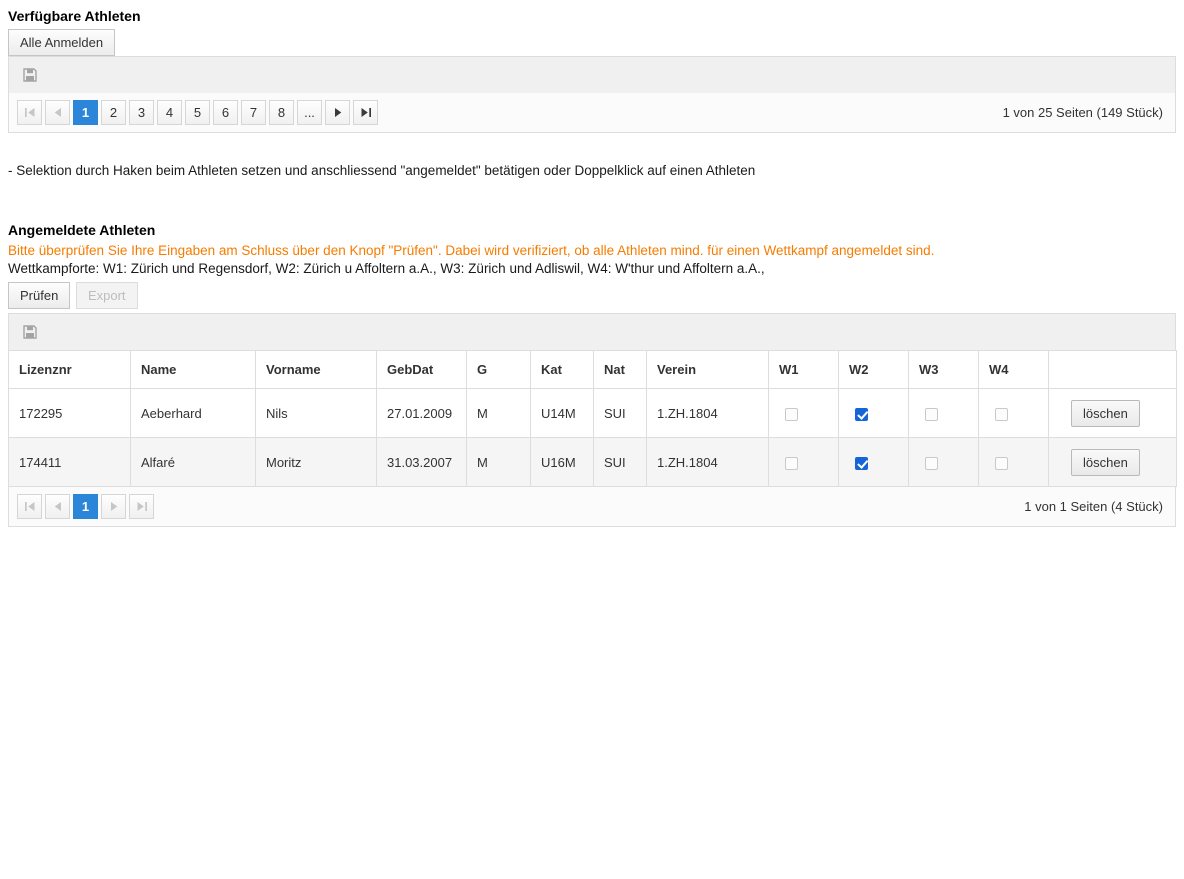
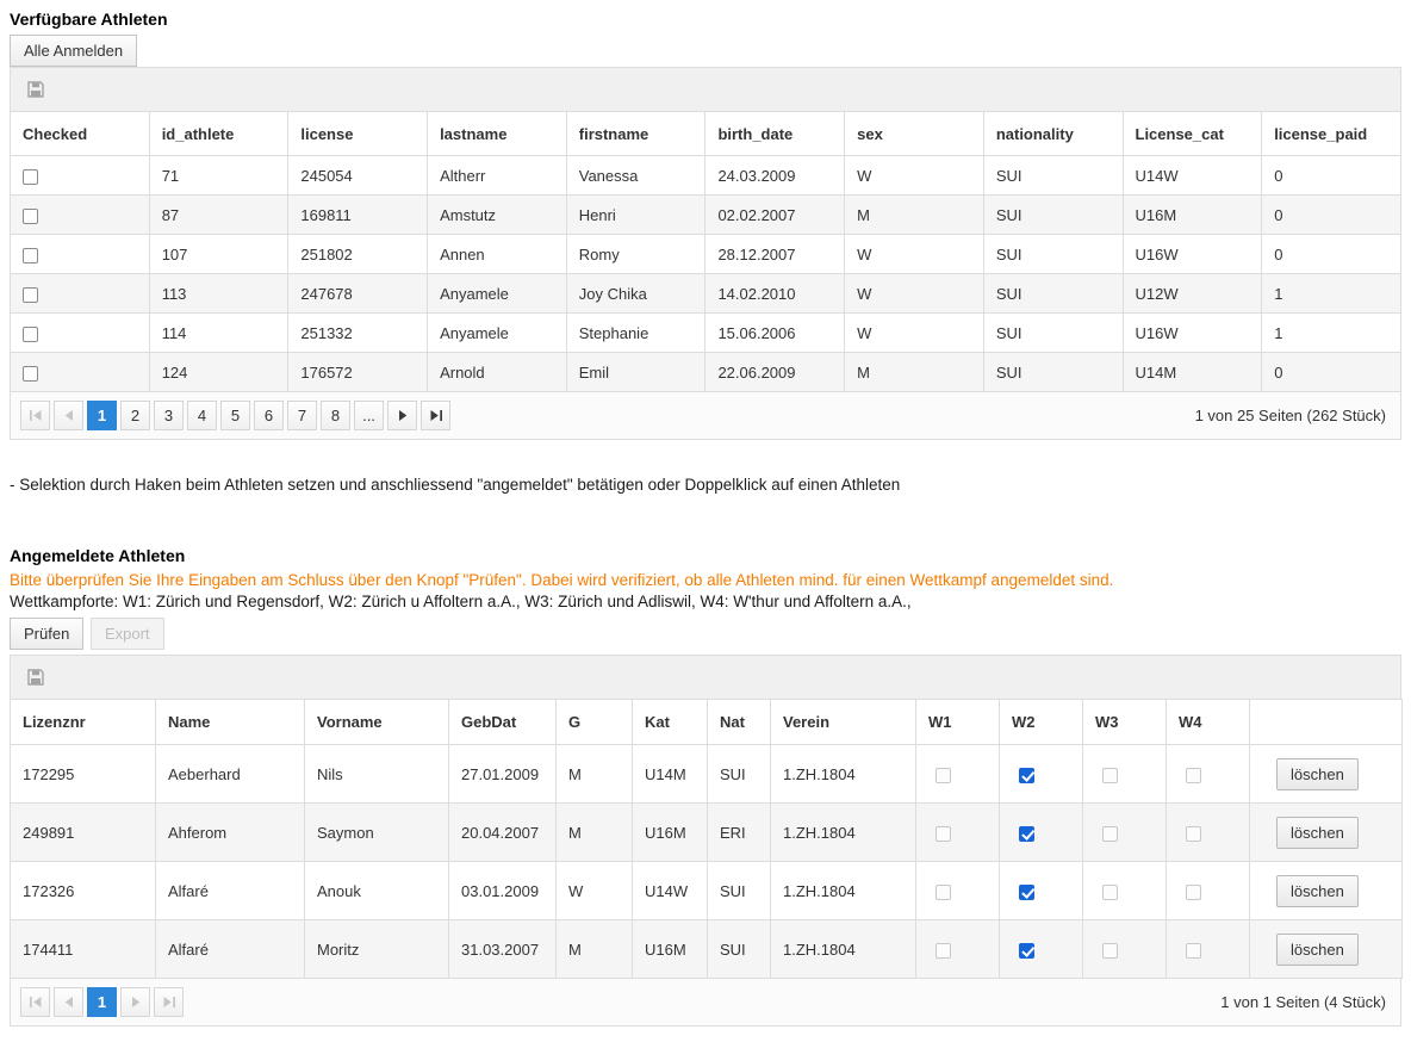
  Verfügbare Athleten
  Alle Anmelden
+ Checked	id_athlete	license	lastname	firstname	birth_date	sex	nationality	License_cat	license_paid
+ 	71	245054	Altherr	Vanessa	24.03.2009	W	SUI	U14W	0
+ 	87	169811	Amstutz	Henri	02.02.2007	M	SUI	U16M	0
+ 	107	251802	Annen	Romy	28.12.2007	W	SUI	U16W	0
+ 	113	247678	Anyamele	Joy Chika	14.02.2010	W	SUI	U12W	1
+ 	114	251332	Anyamele	Stephanie	15.06.2006	W	SUI	U16W	1
+ 	124	176572	Arnold	Emil	22.06.2009	M	SUI	U14M	0
  1
  2
  3
  4
  5
  6
  7
  8
  ...
- 1 von 25 Seiten (149 Stück)
+ 1 von 25 Seiten (262 Stück)
  - Selektion durch Haken beim Athleten setzen und anschliessend "angemeldet" betätigen oder Doppelklick auf einen Athleten
  Angemeldete Athleten
  Bitte überprüfen Sie Ihre Eingaben am Schluss über den Knopf "Prüfen". Dabei wird verifiziert, ob alle Athleten mind. für einen Wettkampf angemeldet sind.
  Wettkampforte: W1: Zürich und Regensdorf, W2: Zürich u Affoltern a.A., W3: Zürich und Adliswil, W4: W'thur und Affoltern a.A.,
  Prüfen Export
  Lizenznr	Name	Vorname	GebDat	G	Kat	Nat	Verein	W1	W2	W3	W4
  172295	Aeberhard	Nils	27.01.2009	M	U14M	SUI	1.ZH.1804					löschen
+ 249891	Ahferom	Saymon	20.04.2007	M	U16M	ERI	1.ZH.1804					löschen
+ 172326	Alfaré	Anouk	03.01.2009	W	U14W	SUI	1.ZH.1804					löschen
  174411	Alfaré	Moritz	31.03.2007	M	U16M	SUI	1.ZH.1804					löschen
  1
  1 von 1 Seiten (4 Stück)
